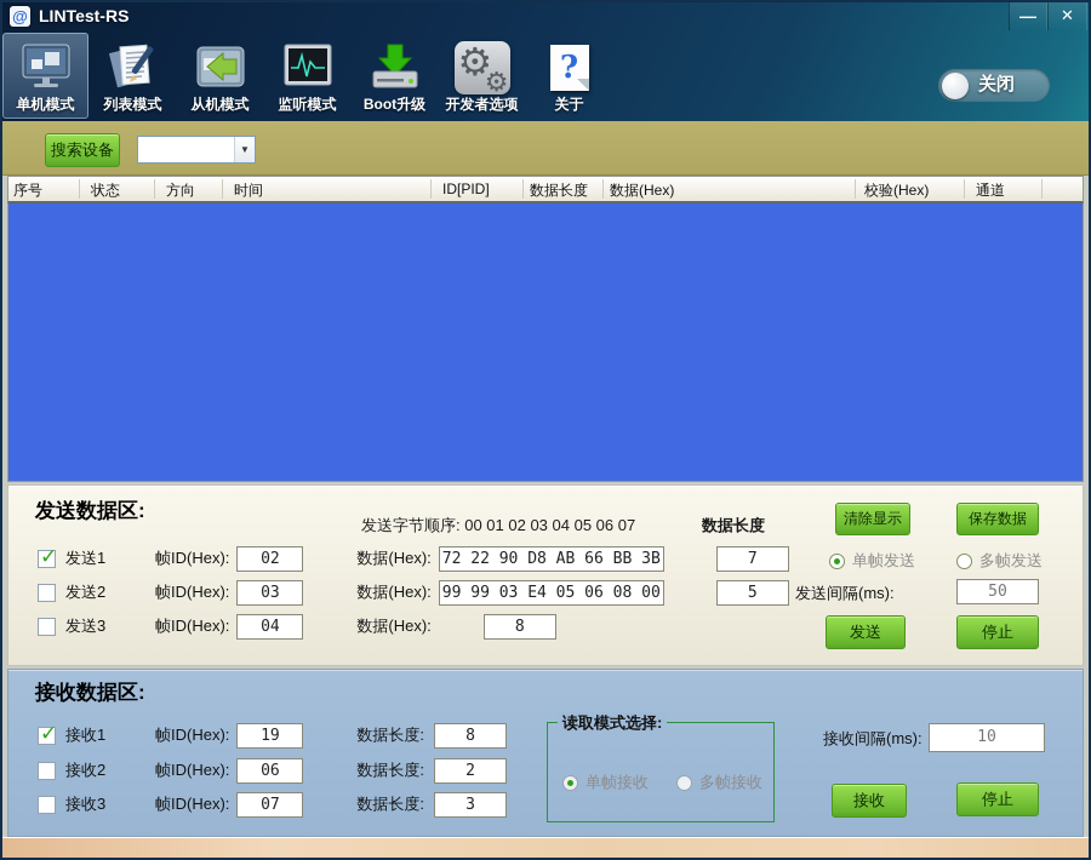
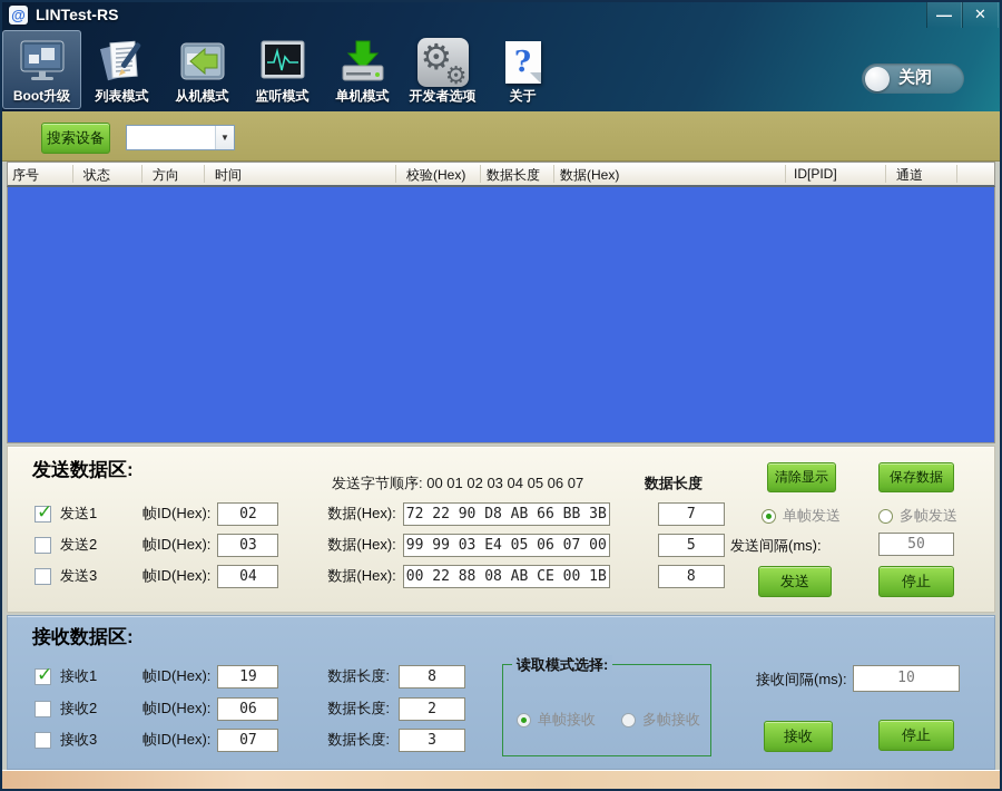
  @
  LINTest-RS
  —
  ✕
- 单机模式
+ Boot升级
  列表模式
  从机模式
  监听模式
- Boot升级
+ 单机模式
  ⚙
  ⚙
  开发者选项
  ?
  关于
  关闭
  搜索设备
  ▼
  序号
  状态
  方向
  时间
- ID[PID]
+ 校验(Hex)
  数据长度
  数据(Hex)
- 校验(Hex)
+ ID[PID]
  通道
  发送数据区:
  发送字节顺序: 00 01 02 03 04 05 06 07
  数据长度
  清除显示
  保存数据
  发送1
  帧ID(Hex):
  02
  数据(Hex):
  72 22 90 D8 AB 66 BB 3B
  7
  发送2
  帧ID(Hex):
  03
  数据(Hex):
- 99 99 03 E4 05 06 08 00
+ 99 99 03 E4 05 06 07 00
  5
  发送3
  帧ID(Hex):
  04
  数据(Hex):
+ 00 22 88 08 AB CE 00 1B
  8
  单帧发送
  多帧发送
  发送间隔(ms):
  50
  发送
  停止
  接收数据区:
  接收1
  帧ID(Hex):
  19
  数据长度:
  8
  接收2
  帧ID(Hex):
  06
  数据长度:
  2
  接收3
  帧ID(Hex):
  07
  数据长度:
  3
  读取模式选择:
  单帧接收
  多帧接收
  接收间隔(ms):
  10
  接收
  停止
